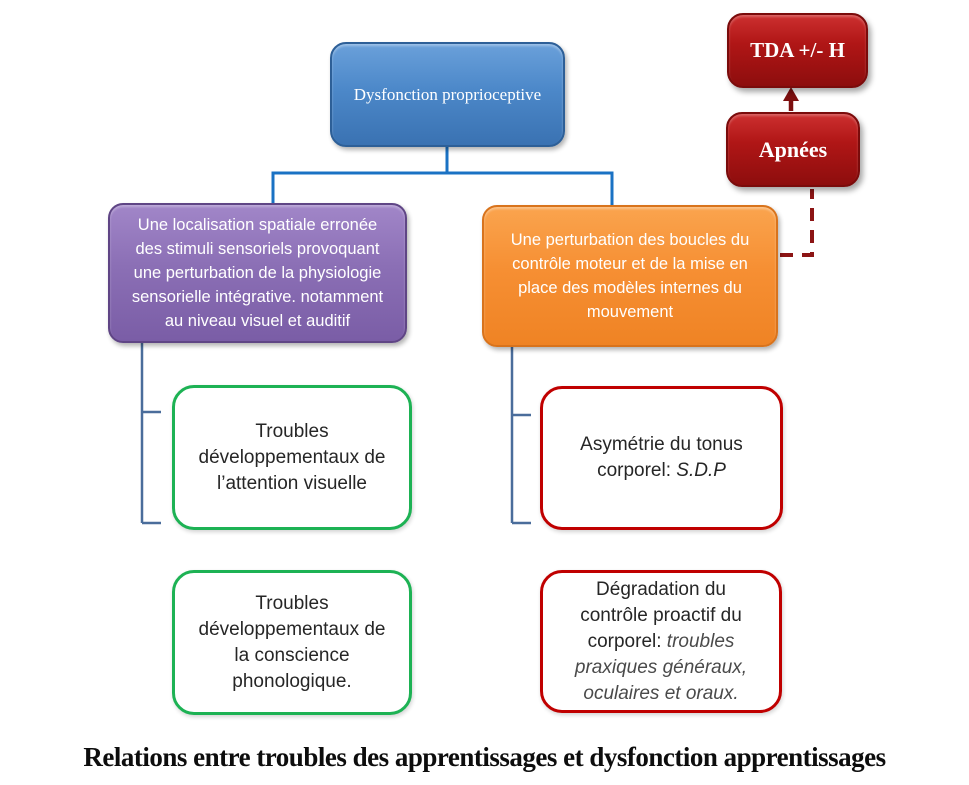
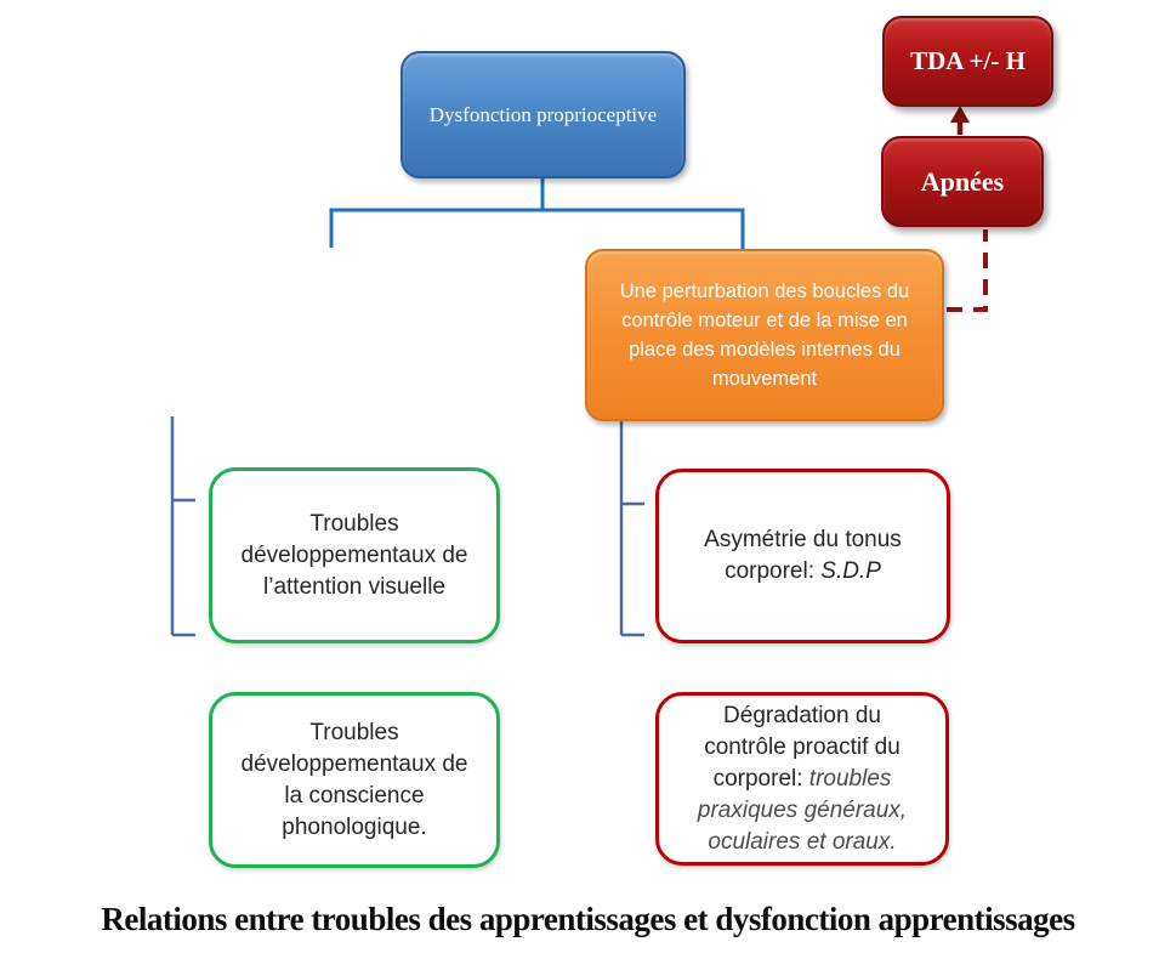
  Dysfonction proprioceptive
  TDA +/- H
  Apnées
- Une localisation spatiale erronée
- des stimuli sensoriels provoquant
- une perturbation de la physiologie
- sensorielle intégrative. notamment
- au niveau visuel et auditif
  Une perturbation des boucles du
  contrôle moteur et de la mise en
  place des modèles internes du
  mouvement
  Troubles
  développementaux de
  l’attention visuelle
  Troubles
  développementaux de
  la conscience
  phonologique.
  Asymétrie du tonus corporel: S.D.P
  Dégradation du contrôle proactif du corporel: troubles praxiques généraux, oculaires et oraux.
  Relations entre troubles des apprentissages et dysfonction apprentissages
